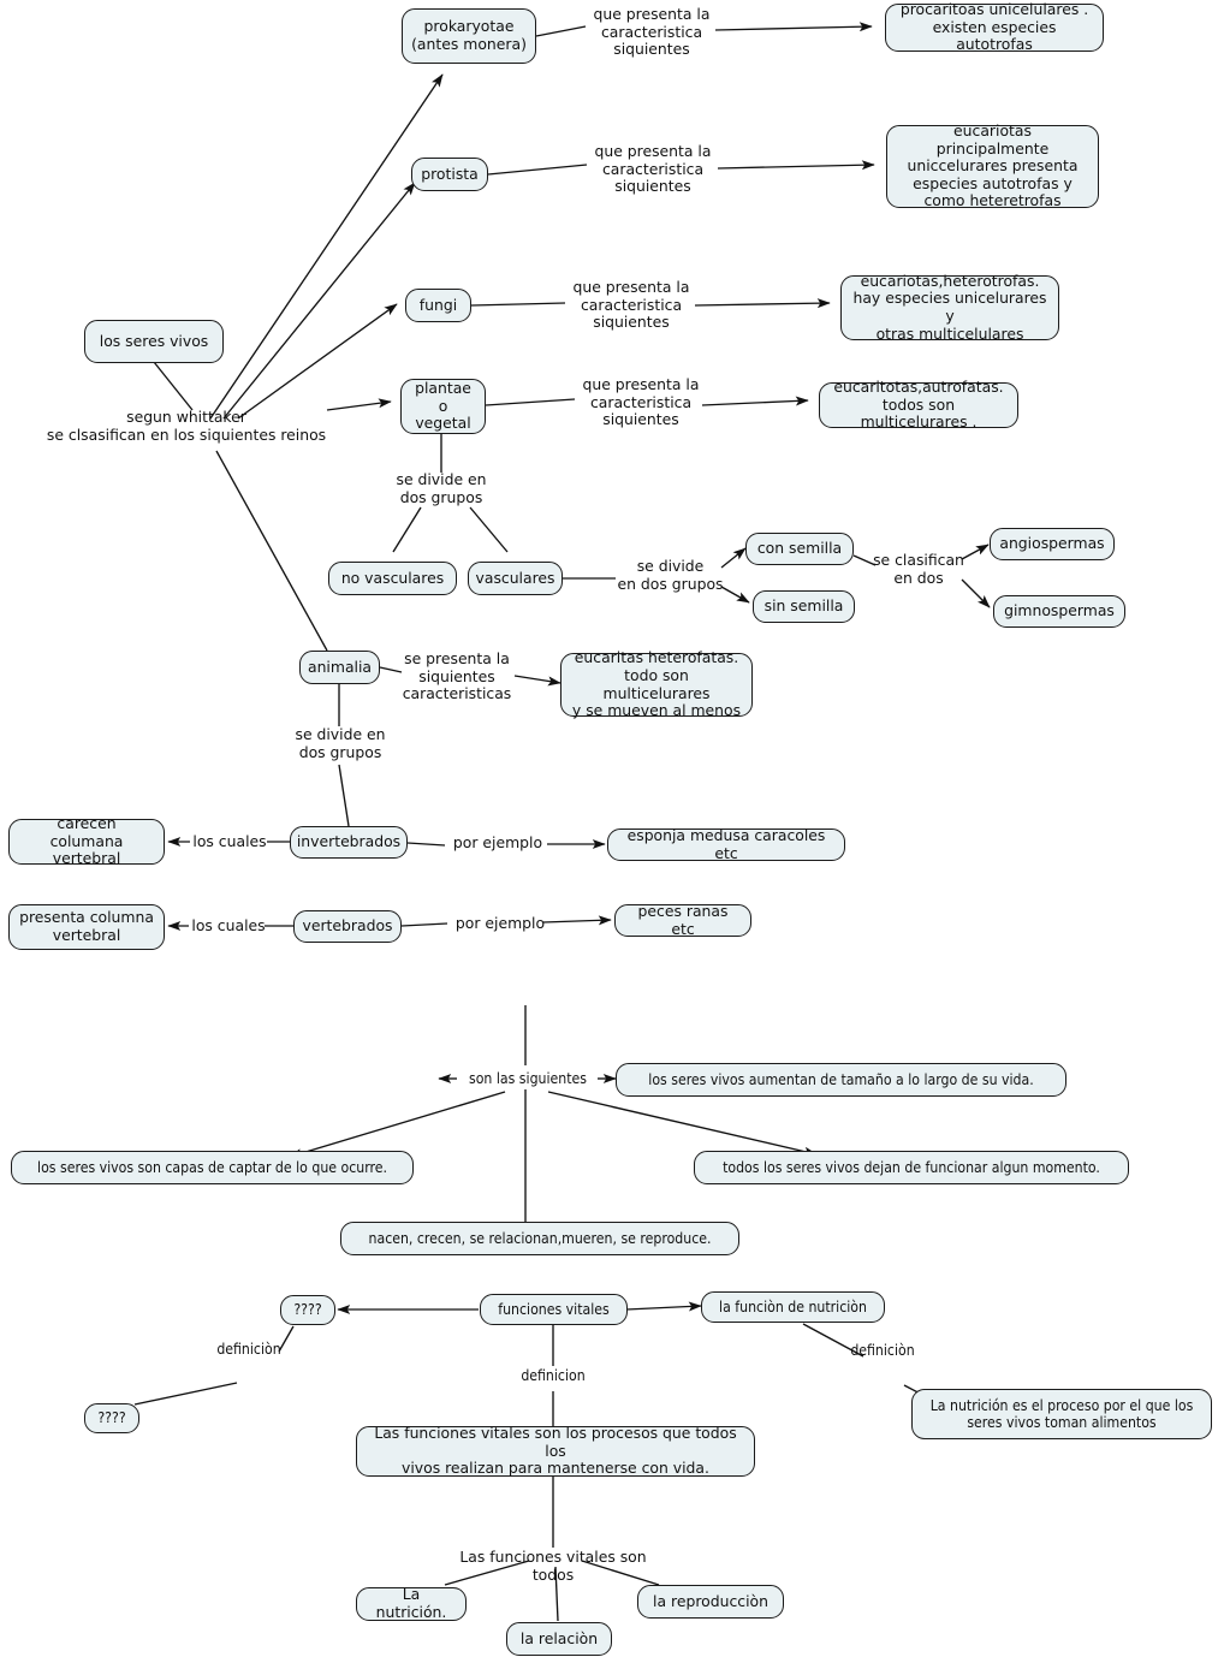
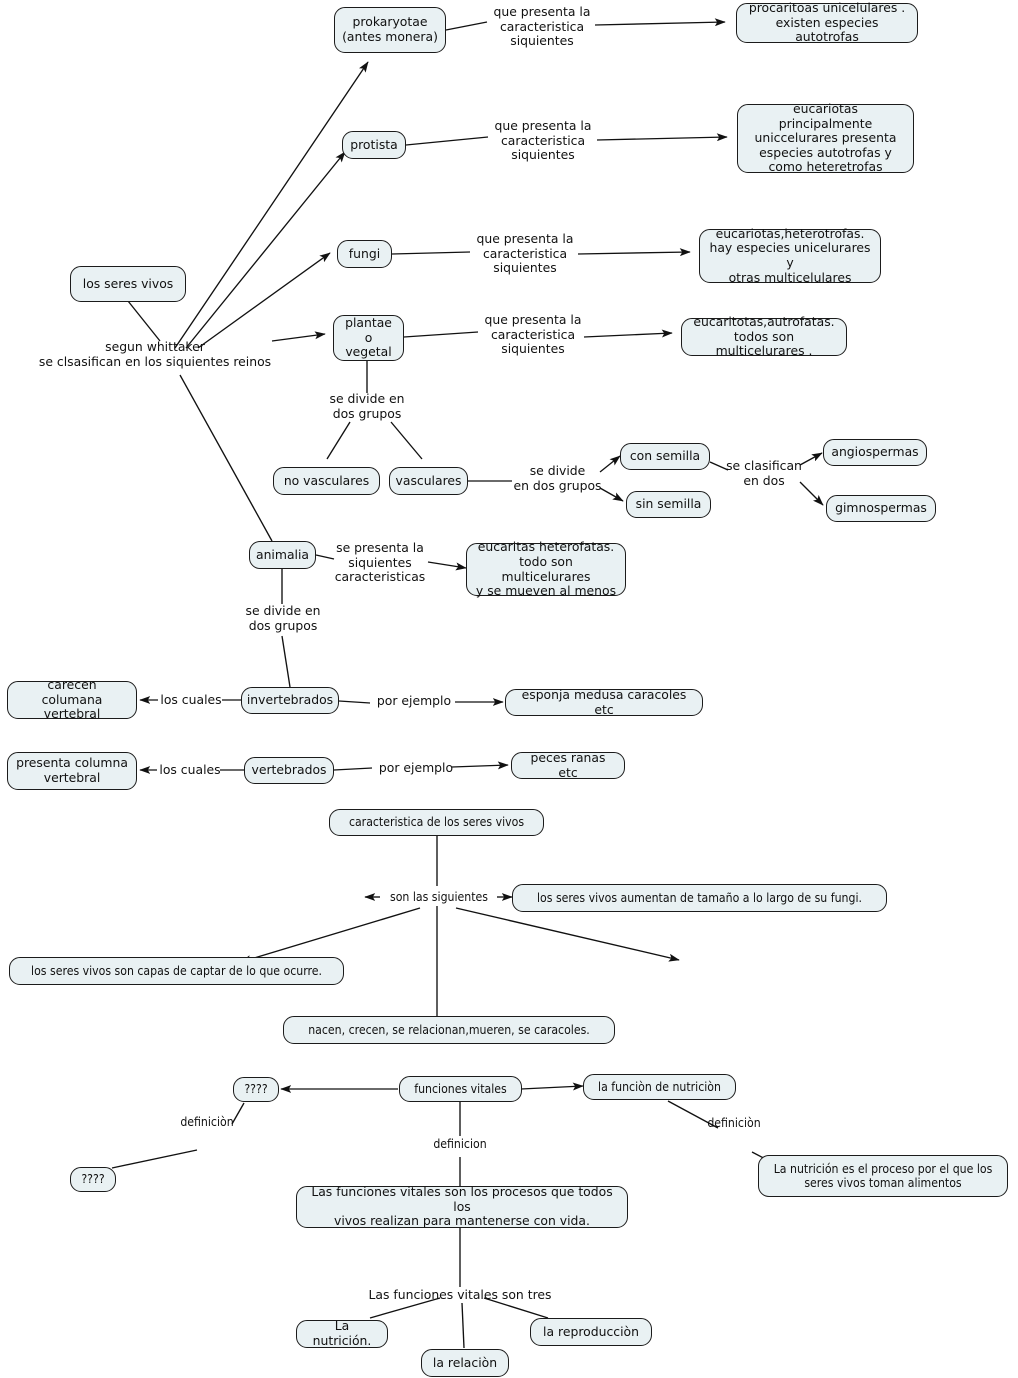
  los seres vivos
  segun whittaker
  se clsasifican en los siquientes reinos
  prokaryotae
  (antes monera)
  que presenta la
  caracteristica
  siquientes
  procaritoas unicelulares .
  existen especies autotrofas
  protista
  que presenta la
  caracteristica
  siquientes
  eucariotas principalmente
  uniccelurares presenta
  especies autotrofas y
  como heteretrofas
  fungi
  que presenta la
  caracteristica
  siquientes
  eucariotas,heterotrofas.
  hay especies unicelurares y
  otras multicelulares
  plantae o
  vegetal
  que presenta la
  caracteristica
  siquientes
  eucaritotas,autrofatas.
  todos son multicelurares .
  se divide en
  dos grupos
  no vasculares
  vasculares
  se divide
  en dos grupos
  con semilla
  sin semilla
  se clasifican
  en dos
  angiospermas
  gimnospermas
  animalia
  se presenta la
  siquientes
  caracteristicas
  eucaritas heterofatas.
  todo son multicelurares
  y se mueven al menos
  se divide en
  dos grupos
  carecen
  columana vertebral
  los cuales
  invertebrados
  por ejemplo
  esponja medusa caracoles etc
  presenta columna
  vertebral
  los cuales
  vertebrados
  por ejemplo
  peces ranas etc
+ caracteristica de los seres vivos
  son las siguientes
- los seres vivos aumentan de tamaño a lo largo de su vida.
+ los seres vivos aumentan de tamaño a lo largo de su fungi.
  los seres vivos son capas de captar de lo que ocurre.
- todos los seres vivos dejan de funcionar algun momento.
- nacen, crecen, se relacionan,mueren, se reproduce.
+ nacen, crecen, se relacionan,mueren, se caracoles.
  ????
  definiciòn
  ????
  funciones vitales
  definicion
  la funciòn de nutriciòn
  definiciòn
  Las funciones vitales son los procesos que todos los
  vivos realizan para mantenerse con vida.
  La nutrición es el proceso por el que los
  seres vivos toman alimentos
- Las funciones vitales son todos
+ Las funciones vitales son tres
  La nutrición.
  la relaciòn
  la reproducciòn
